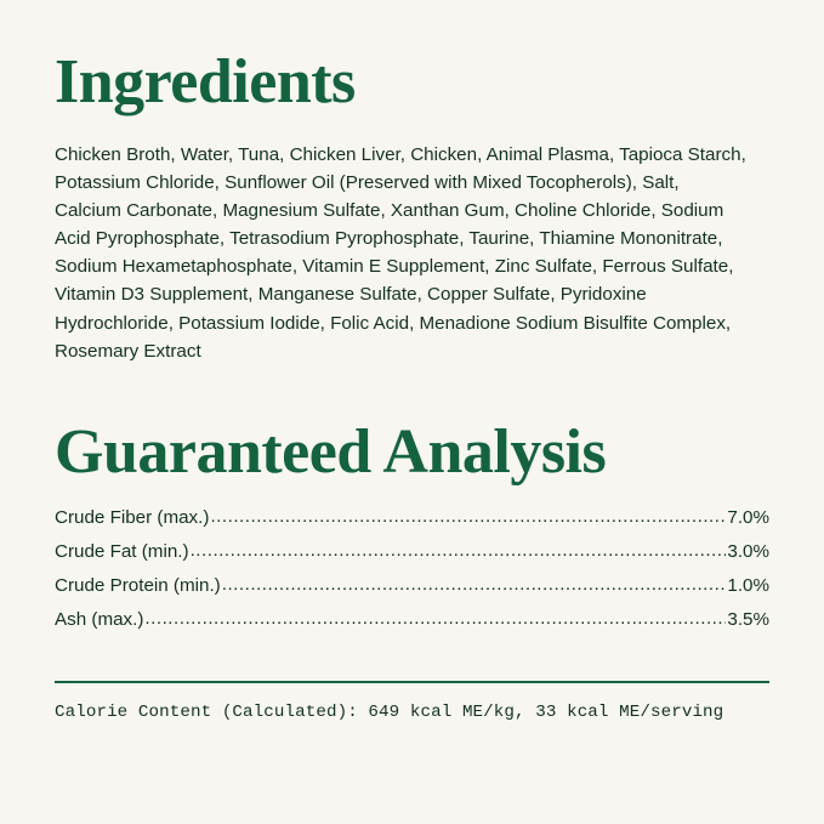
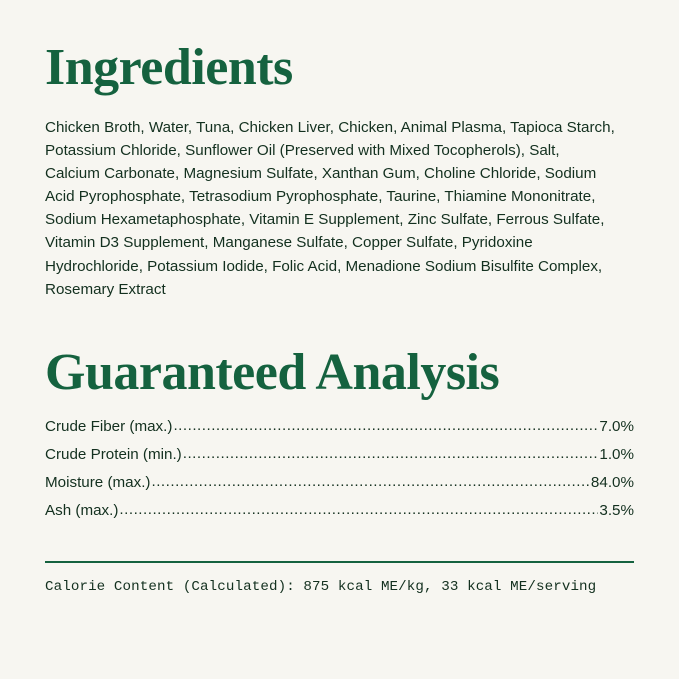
  Ingredients
  Chicken Broth, Water, Tuna, Chicken Liver, Chicken, Animal Plasma, Tapioca Starch, Potassium Chloride, Sunflower Oil (Preserved with Mixed Tocopherols), Salt, Calcium Carbonate, Magnesium Sulfate, Xanthan Gum, Choline Chloride, Sodium Acid Pyrophosphate, Tetrasodium Pyrophosphate, Taurine, Thiamine Mononitrate, Sodium Hexametaphosphate, Vitamin E Supplement, Zinc Sulfate, Ferrous Sulfate, Vitamin D3 Supplement, Manganese Sulfate, Copper Sulfate, Pyridoxine Hydrochloride, Potassium Iodide, Folic Acid, Menadione Sodium Bisulfite Complex, Rosemary Extract
  Guaranteed Analysis
  Crude Fiber (max.)
  7.0%
- Crude Fat (min.)
- 3.0%
  Crude Protein (min.)
  1.0%
+ Moisture (max.)
+ 84.0%
  Ash (max.)
  3.5%
- Calorie Content (Calculated): 649 kcal ME/kg, 33 kcal ME/serving
+ Calorie Content (Calculated): 875 kcal ME/kg, 33 kcal ME/serving
